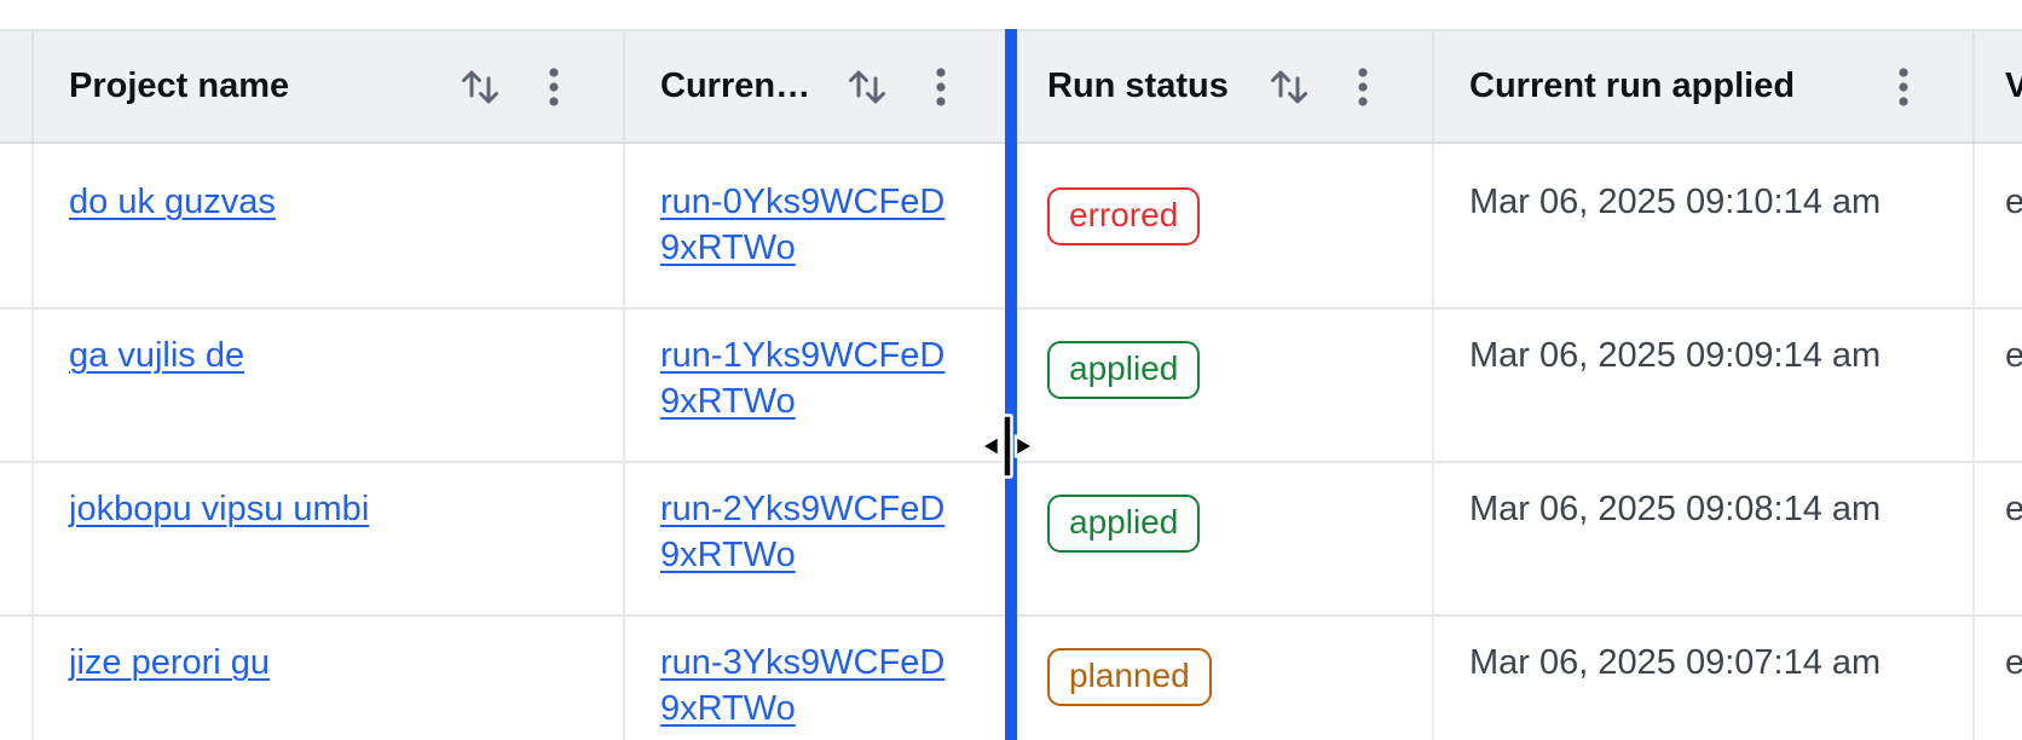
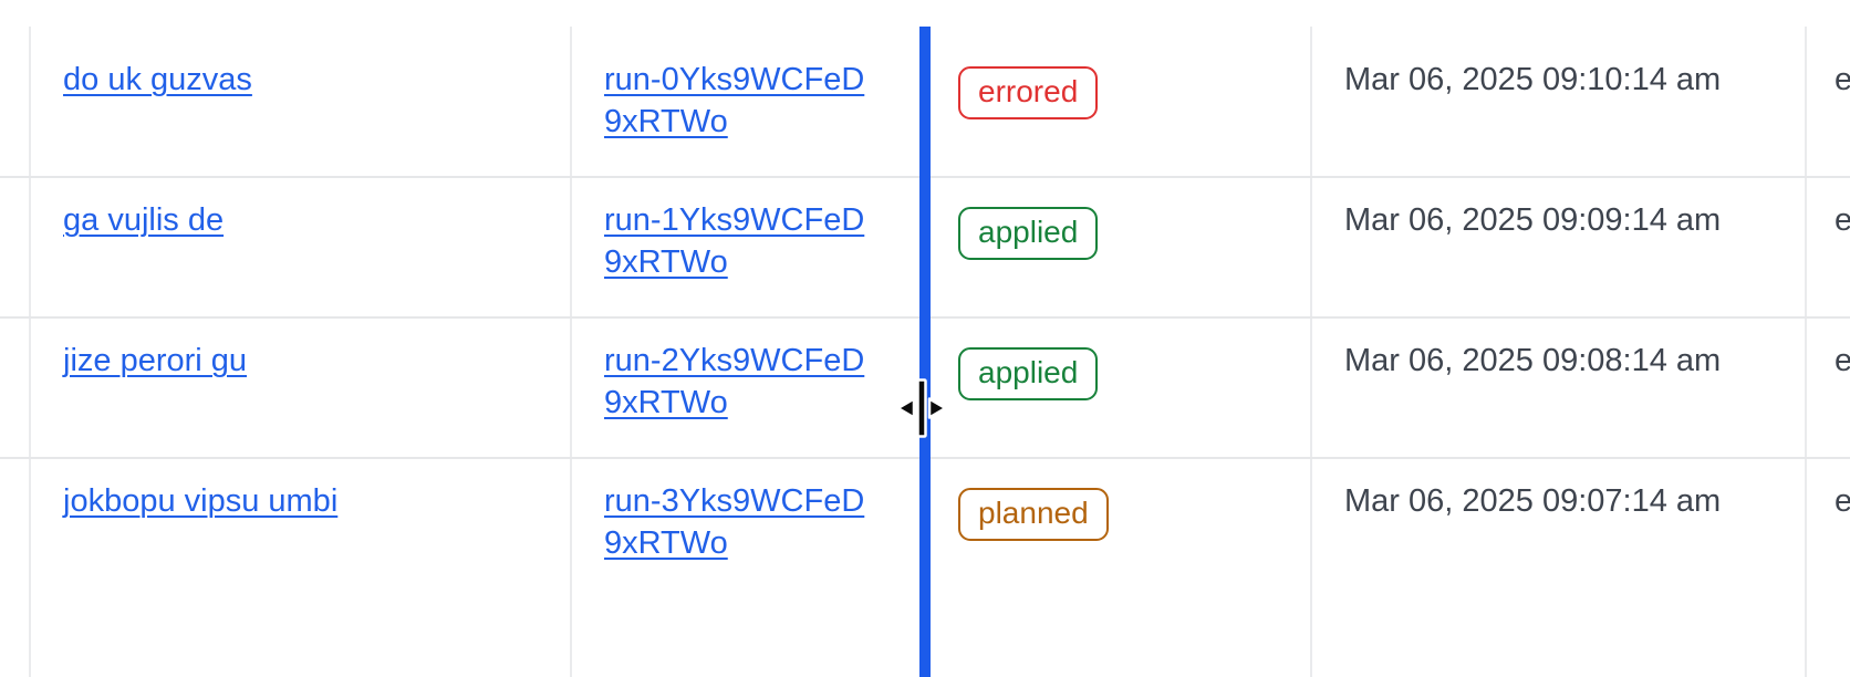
- Project name
- Curren…
- Run status
- Current run applied
- V
  do uk guzvas
  run-0Yks9WCFeD9xRTWo
  errored
  Mar 06, 2025 09:10:14 am
  e
  ga vujlis de
  run-1Yks9WCFeD9xRTWo
  applied
  Mar 06, 2025 09:09:14 am
  e
- jokbopu vipsu umbi
+ jize perori gu
  run-2Yks9WCFeD9xRTWo
  applied
  Mar 06, 2025 09:08:14 am
  e
- jize perori gu
+ jokbopu vipsu umbi
  run-3Yks9WCFeD9xRTWo
  planned
  Mar 06, 2025 09:07:14 am
  e
